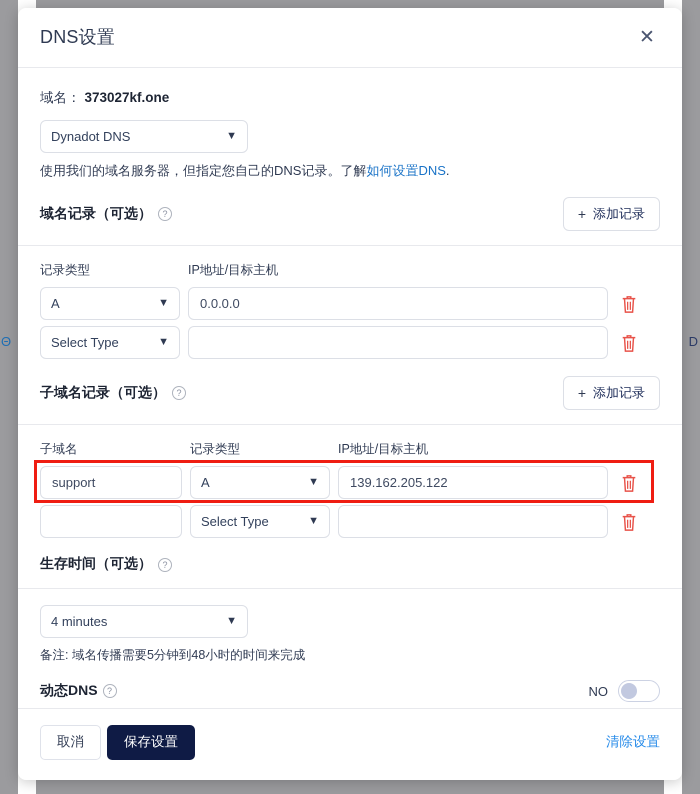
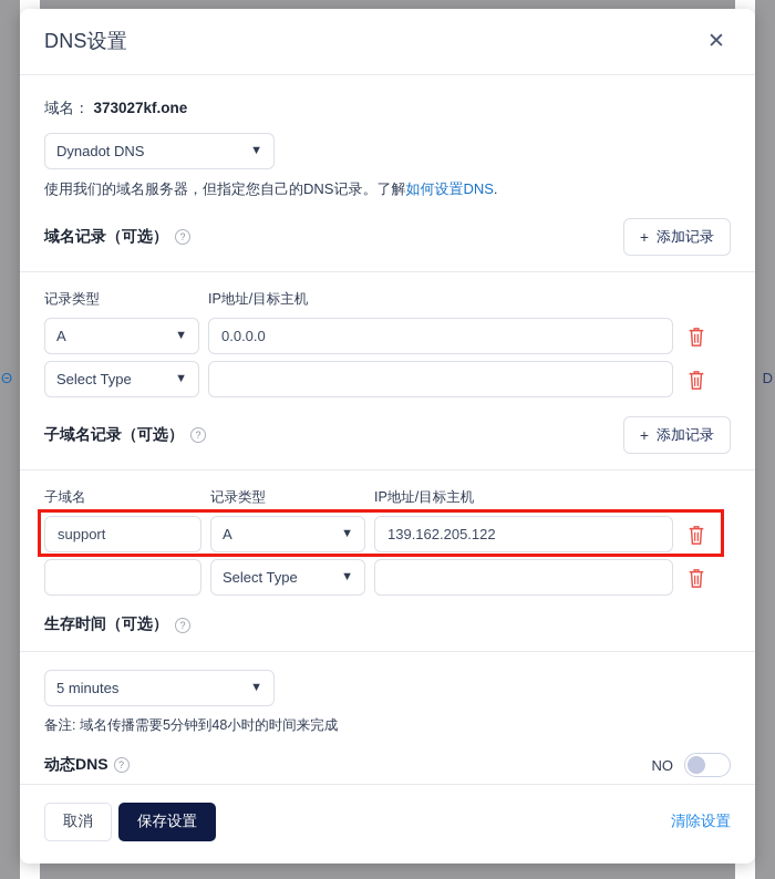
  Θ
  D
  DNS设置
  ✕
  域名： 373027kf.one
  Dynadot DNS
  ▼
  使用我们的域名服务器，但指定您自己的DNS记录。了解如何设置DNS.
  域名记录（可选）
  ?
  +
  添加记录
  记录类型
  IP地址/目标主机
  A
  ▼
  0.0.0.0
  Select Type
  ▼
  子域名记录（可选）
  ?
  +
  添加记录
  子域名
  记录类型
  IP地址/目标主机
  support
  A
  ▼
  139.162.205.122
  Select Type
  ▼
  生存时间（可选）
  ?
- 4 minutes
+ 5 minutes
  ▼
  备注: 域名传播需要5分钟到48小时的时间来完成
  动态DNS
  ?
  NO
  取消
  保存设置
  清除设置
